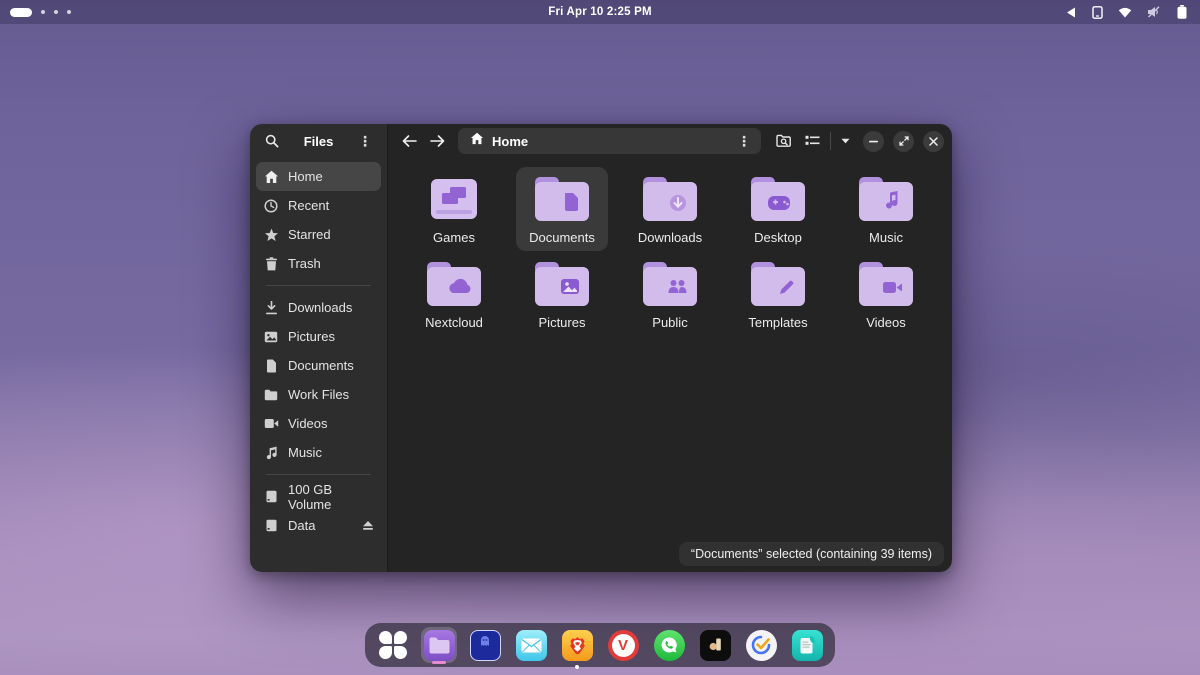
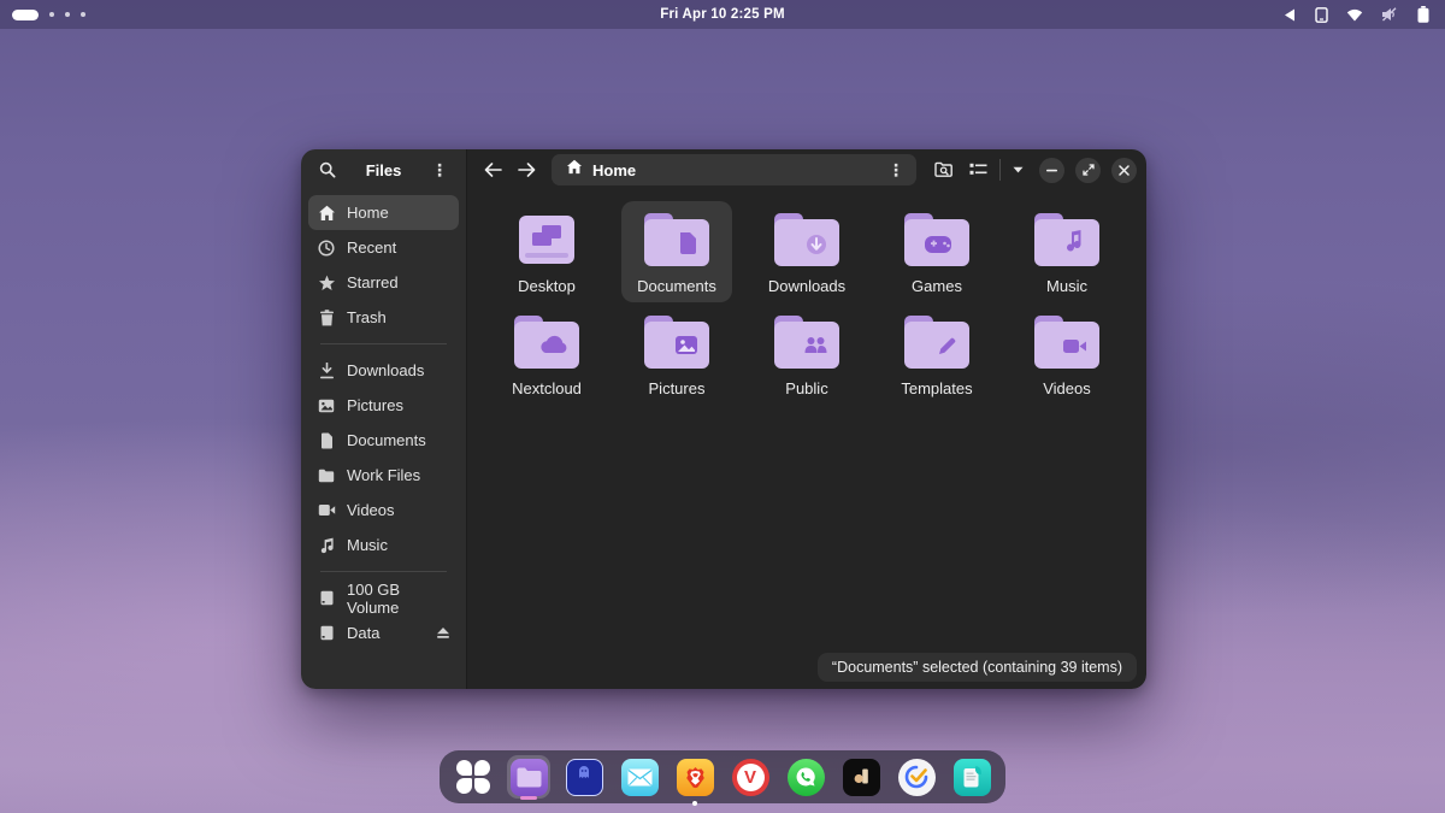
  Fri Apr 10 2:25 PM
  Files
  ⋮
  Home
  Recent
  Starred
  Trash
  Downloads
  Pictures
  Documents
  Work Files
  Videos
  Music
  100 GB Volume
  Data
  Home
  ⋮
- Games
+ Desktop
  Documents
  Downloads
- Desktop
+ Games
  Music
  Nextcloud
  Pictures
  Public
  Templates
  Videos
  “Documents” selected (containing 39 items)
  V
